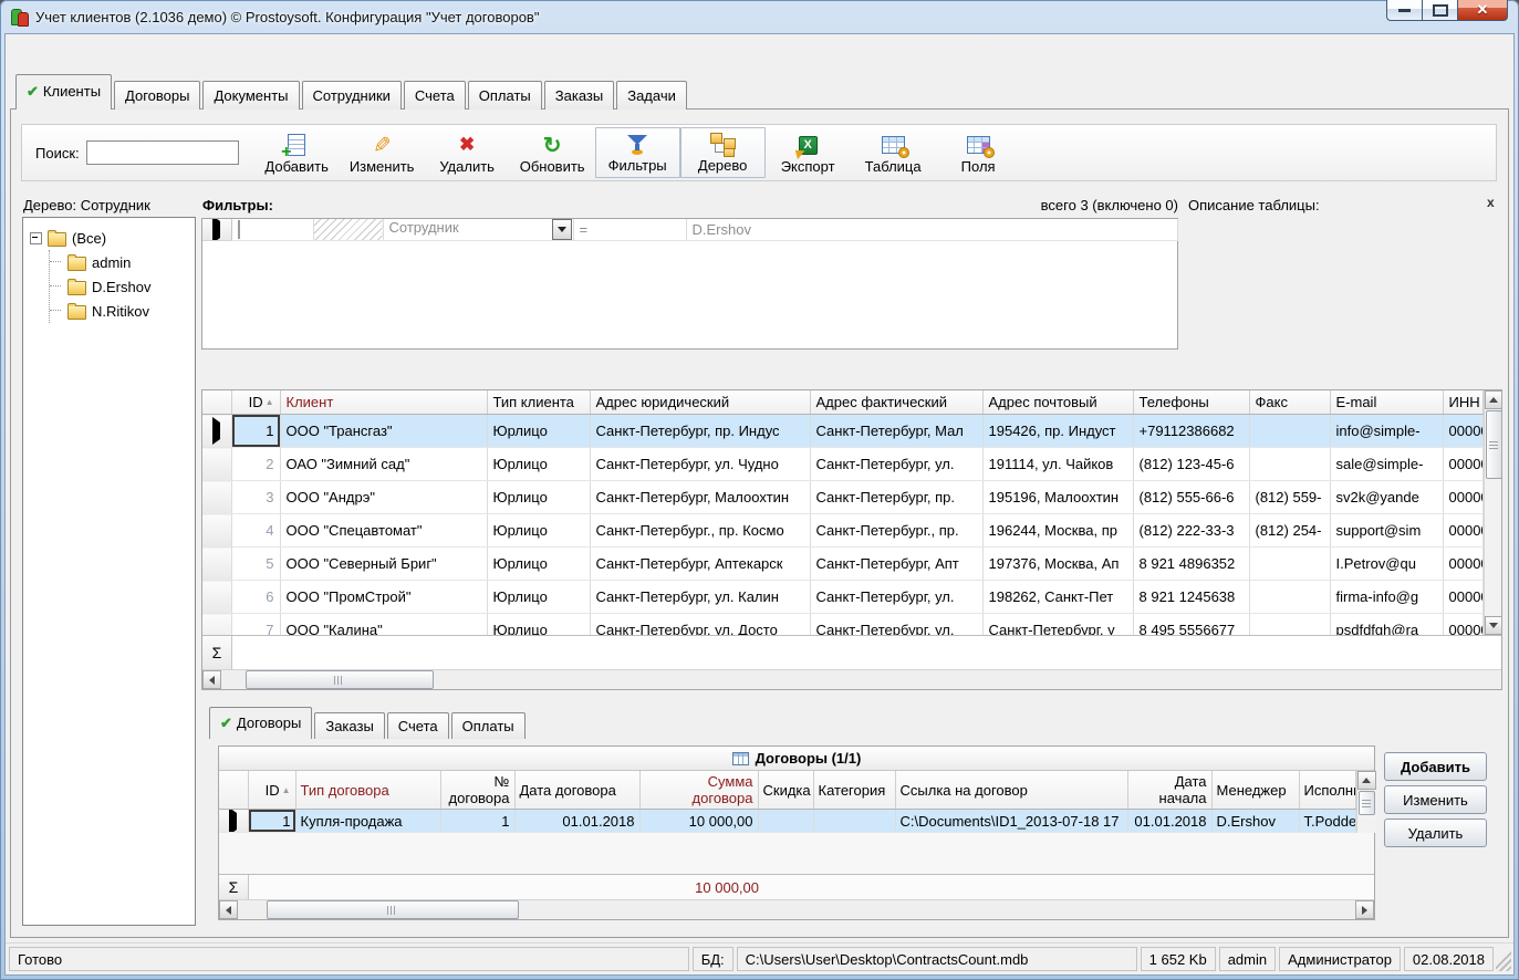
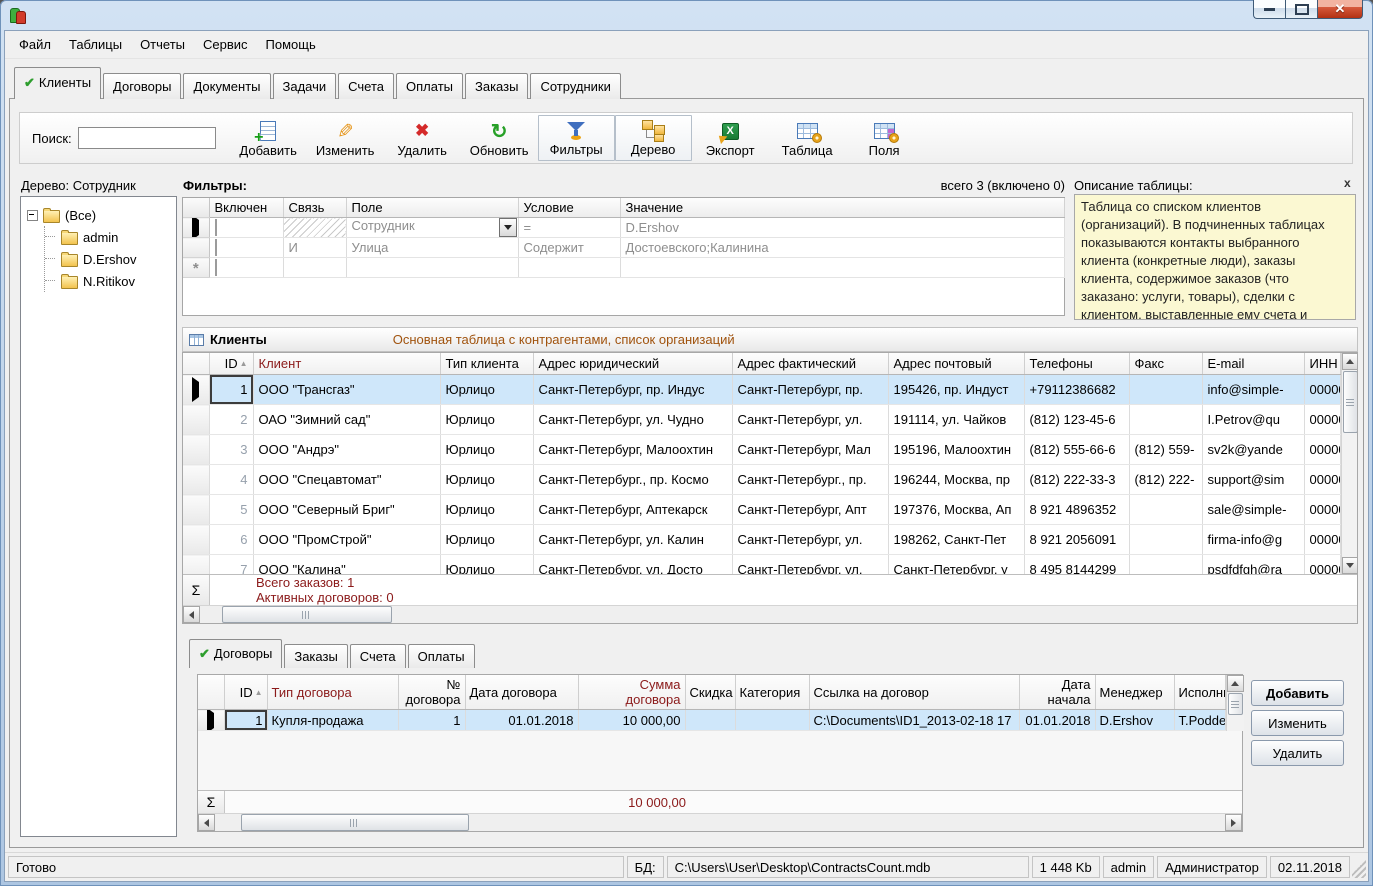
- Учет клиентов (2.1036 демо) © Prostoysoft. Конфигурация "Учет договоров"
  ✕
+ Файл
+ Таблицы
+ Отчеты
+ Сервис
+ Помощь
  ✔ Клиенты
  Договоры
  Документы
- Сотрудники
+ Задачи
  Счета
  Оплаты
  Заказы
- Задачи
+ Сотрудники
  Поиск:
  +
  Добавить
  Изменить
  ✖
  Удалить
  ↻
  Обновить
  Фильтры
  Дерево
  X
  Экспорт
  Таблица
  Поля
  Дерево: Сотрудник
  (Все)
  admin
  D.Ershov
  N.Ritikov
  Фильтры:
  всего 3 (включено 0)
+ 	Включен	Связь	Поле	Условие	Значение
  			Сотрудник	=	D.Ershov
+ 		И	Улица	Содержит	Достоевского;Калинина
+ *
  Описание таблицы:
  x
+ Таблица со списком клиентов (организаций). В подчиненных таблицах показываются контакты выбранного клиента (конкретные люди), заказы клиента, содержимое заказов (что заказано: услуги, товары), сделки с клиентом, выставленные ему счета и
+ Клиенты
+ Основная таблица с контрагентами, список организаций
  	ID ▲	Клиент	Тип клиента	Адрес юридический	Адрес фактический	Адрес почтовый	Телефоны	Факс	E-mail	ИНН
- 	1	ООО "Трансгаз"	Юрлицо	Санкт-Петербург, пр. Индус	Санкт-Петербург, Мал	195426, пр. Индуст	+79112386682		info@simple-	0000
+ 	1	ООО "Трансгаз"	Юрлицо	Санкт-Петербург, пр. Индус	Санкт-Петербург, пр.	195426, пр. Индуст	+79112386682		info@simple-	0000
- 	2	ОАО "Зимний сад"	Юрлицо	Санкт-Петербург, ул. Чудно	Санкт-Петербург, ул.	191114, ул. Чайков	(812) 123-45-6		sale@simple-	0000
+ 	2	ОАО "Зимний сад"	Юрлицо	Санкт-Петербург, ул. Чудно	Санкт-Петербург, ул.	191114, ул. Чайков	(812) 123-45-6		I.Petrov@qu	0000
- 	3	ООО "Андрэ"	Юрлицо	Санкт-Петербург, Малоохтин	Санкт-Петербург, пр.	195196, Малоохтин	(812) 555-66-6	(812) 559-	sv2k@yande	0000
+ 	3	ООО "Андрэ"	Юрлицо	Санкт-Петербург, Малоохтин	Санкт-Петербург, Мал	195196, Малоохтин	(812) 555-66-6	(812) 559-	sv2k@yande	0000
- 	4	ООО "Спецавтомат"	Юрлицо	Санкт-Петербург., пр. Космо	Санкт-Петербург., пр.	196244, Москва, пр	(812) 222-33-3	(812) 254-	support@sim	0000
+ 	4	ООО "Спецавтомат"	Юрлицо	Санкт-Петербург., пр. Космо	Санкт-Петербург., пр.	196244, Москва, пр	(812) 222-33-3	(812) 222-	support@sim	0000
- 	5	ООО "Северный Бриг"	Юрлицо	Санкт-Петербург, Аптекарск	Санкт-Петербург, Апт	197376, Москва, Ап	8 921 4896352		I.Petrov@qu	0000
+ 	5	ООО "Северный Бриг"	Юрлицо	Санкт-Петербург, Аптекарск	Санкт-Петербург, Апт	197376, Москва, Ап	8 921 4896352		sale@simple-	0000
- 	6	ООО "ПромСтрой"	Юрлицо	Санкт-Петербург, ул. Калин	Санкт-Петербург, ул.	198262, Санкт-Пет	8 921 1245638		firma-info@g	0000
+ 	6	ООО "ПромСтрой"	Юрлицо	Санкт-Петербург, ул. Калин	Санкт-Петербург, ул.	198262, Санкт-Пет	8 921 2056091		firma-info@g	0000
- 	7	ООО "Калина"	Юрлицо	Санкт-Петербург, ул. Досто	Санкт-Петербург, ул.	Санкт-Петербург, у	8 495 5556677		psdfdfgh@ra	0000
+ 	7	ООО "Калина"	Юрлицо	Санкт-Петербург, ул. Досто	Санкт-Петербург, ул.	Санкт-Петербург, у	8 495 8144299		psdfdfgh@ra	0000
  Σ
+ Всего заказов: 1
+ Активных договоров: 0
  ✔ Договоры
  Заказы
  Счета
  Оплаты
- Договоры (1/1)
  	ID ▲	Тип договора	№ договора	Дата договора	Сумма договора	Скидка	Категория	Ссылка на договор	Дата начала	Менеджер	Исполн
- 	1	Купля-продажа	1	01.01.2018	10 000,00			C:\Documents\ID1_2013-07-18 17	01.01.2018	D.Ershov	T.Podde
+ 	1	Купля-продажа	1	01.01.2018	10 000,00			C:\Documents\ID1_2013-02-18 17	01.01.2018	D.Ershov	T.Podde
  Σ
  10 000,00
  Добавить
  Изменить
  Удалить
  Готово
  БД:
  C:\Users\User\Desktop\ContractsCount.mdb
- 1 652 Kb
+ 1 448 Kb
  admin
  Администратор
- 02.08.2018
+ 02.11.2018
